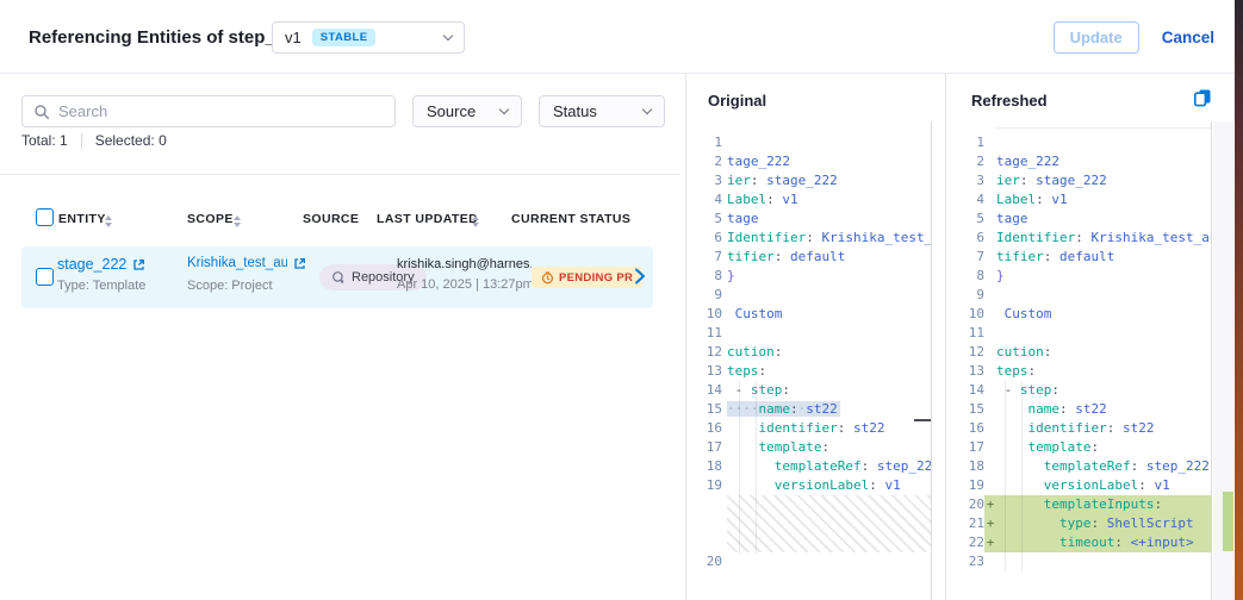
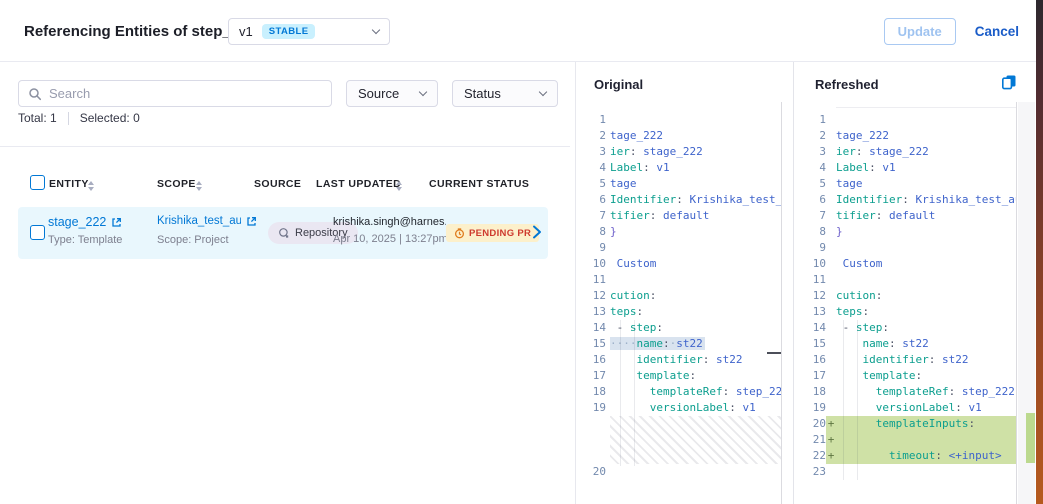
  Referencing Entities of step_
  v1
  STABLE
  Update
  Cancel
  Search
  Source
  Status
  Total: 1
  Selected: 0
  ENTITY
  SCOPE
  SOURCE
  LAST UPDATED
  CURRENT STATUS
  stage_222
  Type: Template
  Krishika_test_au
  Scope: Project
  Repository
  krishika.singh@harnes.
  Apr 10, 2025 | 13:27pm
  PENDING PR
  Original
  1
  2
  tage_222
  3
  ier: stage_222
  4
  Label: v1
  5
  tage
  6
  Identifier: Krishika_test_
  7
  tifier: default
  8
  }
  9
  10
  Custom
  11
  12
  cution:
  13
  teps:
  14
  - step:
  15
  ····name:·st22
  16
  identifier: st22
  17
  template:
  18
  templateRef: step_22
  19
  versionLabel: v1
  20
  Refreshed
  1
  2
  tage_222
  3
  ier: stage_222
  4
  Label: v1
  5
  tage
  6
  Identifier: Krishika_test_a
  7
  tifier: default
  8
  }
  9
  10
  Custom
  11
  12
  cution:
  13
  teps:
  14
  - step:
  15
  name: st22
  16
  identifier: st22
  17
  template:
  18
  templateRef: step_222
  19
  versionLabel: v1
  20
  +
  templateInputs:
  21
  +
- type: ShellScript
  22
  +
  timeout: <+input>
  23
